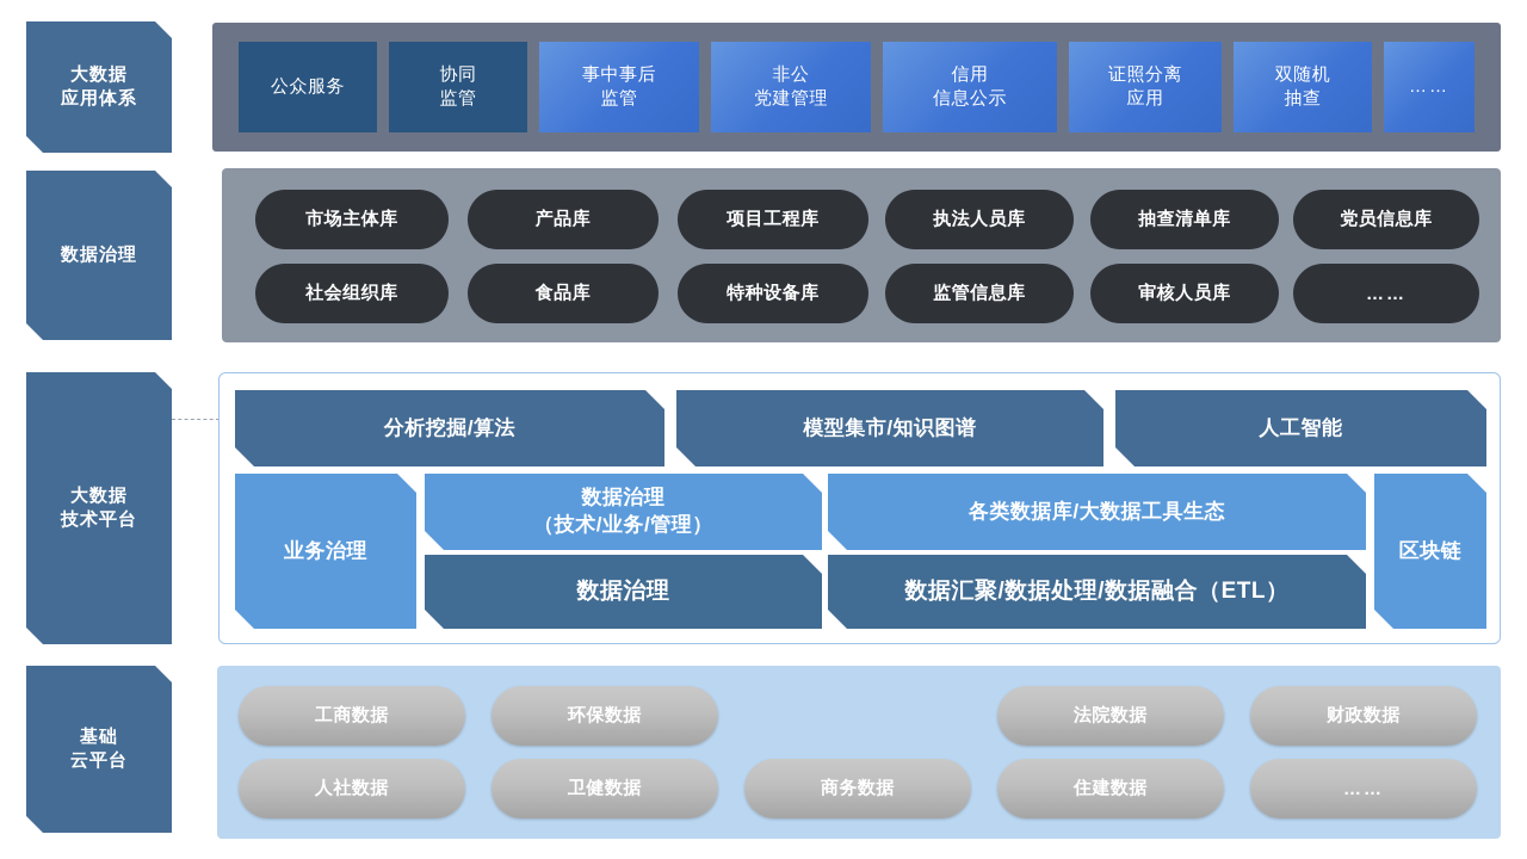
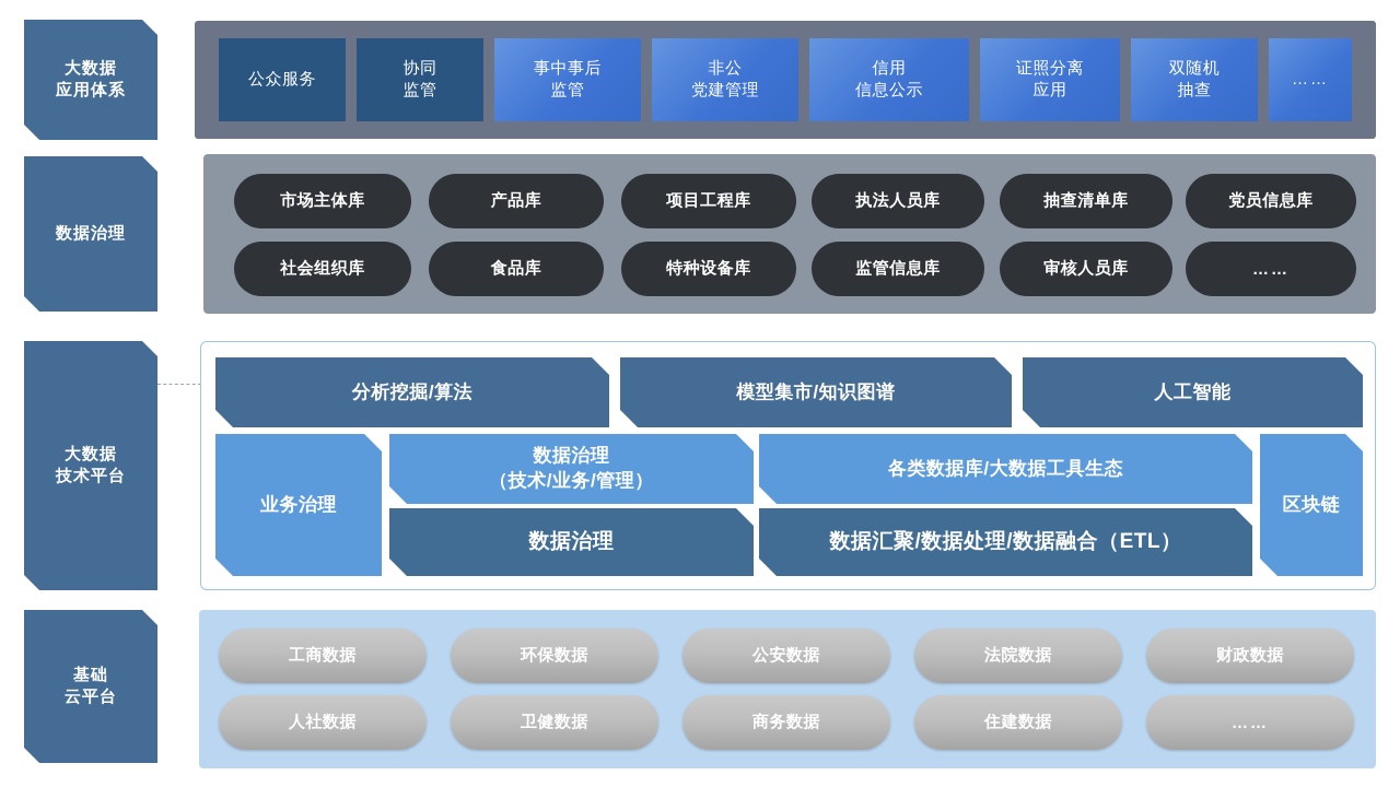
  大数据
  应用体系
  公众服务
  协同
  监管
  事中事后
  监管
  非公
  党建管理
  信用
  信息公示
  证照分离
  应用
  双随机
  抽查
  ……
  数据治理
  市场主体库
  产品库
  项目工程库
  执法人员库
  抽查清单库
  党员信息库
  社会组织库
  食品库
  特种设备库
  监管信息库
  审核人员库
  ……
  大数据
  技术平台
  分析挖掘/算法
  模型集市/知识图谱
  人工智能
  业务治理
  数据治理
  （技术/业务/管理）
  数据治理
  各类数据库/大数据工具生态
  数据汇聚/数据处理/数据融合（ETL）
  区块链
  基础
  云平台
  工商数据
  环保数据
+ 公安数据
  法院数据
  财政数据
  人社数据
  卫健数据
  商务数据
  住建数据
  ……
